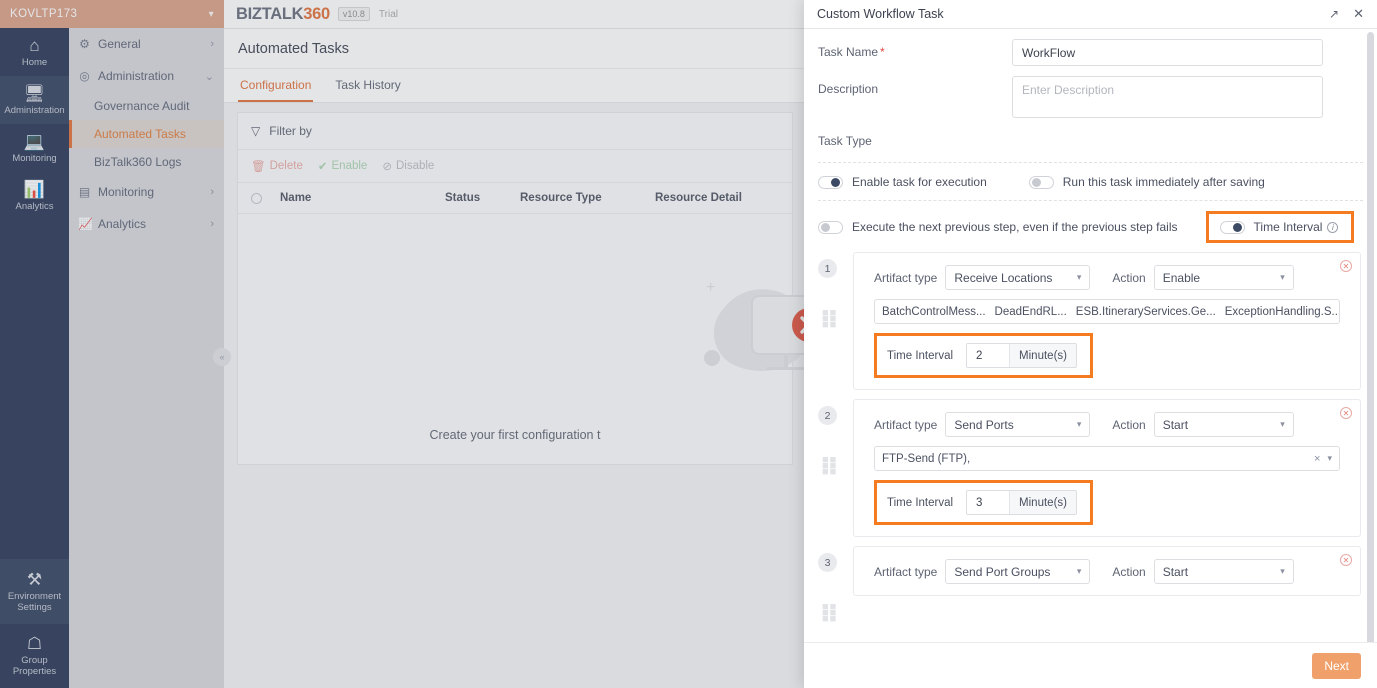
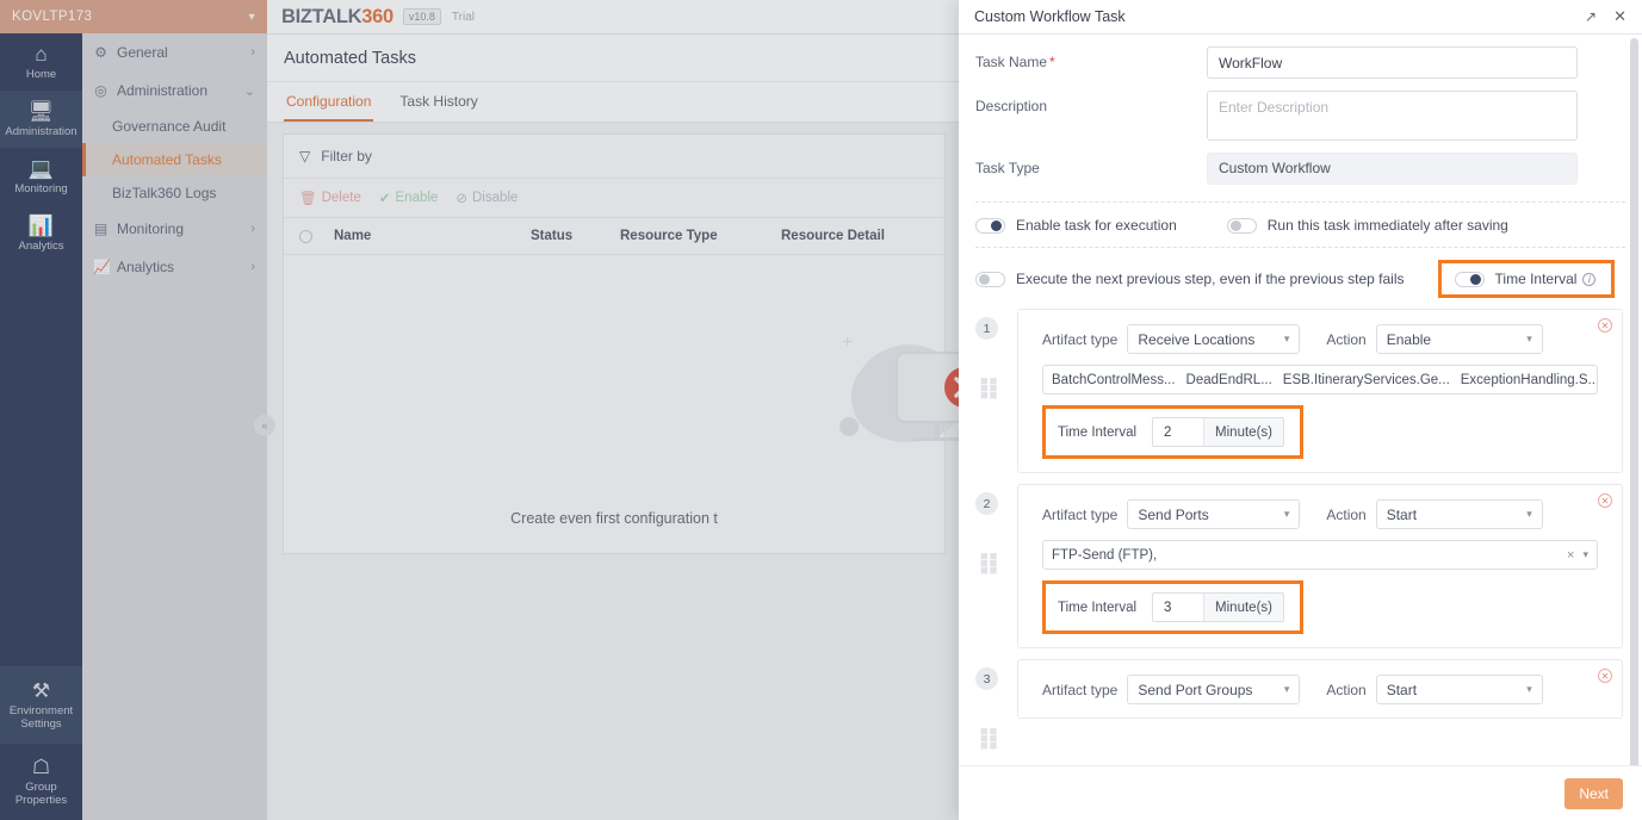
  KOVLTP173
  ▾
  ⌂
  Home
  🖥
  Administration
  💻
  Monitoring
  📊
  Analytics
  ⚒
  Environment Settings
  ☖
  Group Properties
  ⚙
  General
  ›
  ◎
  Administration
  ⌄
  Governance Audit
  Automated Tasks
  BizTalk360 Logs
  ▤
  Monitoring
  ›
  📈
  Analytics
  ›
  «
  BIZTALK360
  v10.8
  Trial
  Automated Tasks
  Configuration
  Task History
  ▽
  Filter by
  🗑
  Delete
  ✔
  Enable
  ⊘
  Disable
  Name
  Status
  Resource Type
  Resource Detail
- Create your first configuration t
+ Create even first configuration t
  Custom Workflow Task
  ↗
  ✕
  Task Name *
  WorkFlow
  Description
  Enter Description
  Task Type
+ Custom Workflow
  Enable task for execution
  Run this task immediately after saving
  Execute the next previous step, even if the previous step fails
  Time Interval
  i
  1
  ■■
  ■■
  ■■
  ✕
  Artifact type
  Receive Locations
  ▾
  Action
  Enable
  ▾
  BatchControlMess...
  DeadEndRL...
  ESB.ItineraryServices.Ge...
  ExceptionHandling.S..
  Time Interval
  2
  Minute(s)
  2
  ■■
  ■■
  ■■
  ✕
  Artifact type
  Send Ports
  ▾
  Action
  Start
  ▾
  FTP-Send (FTP),
  ×
  ▾
  Time Interval
  3
  Minute(s)
  3
  ■■
  ■■
  ■■
  ✕
  Artifact type
  Send Port Groups
  ▾
  Action
  Start
  ▾
  Next
